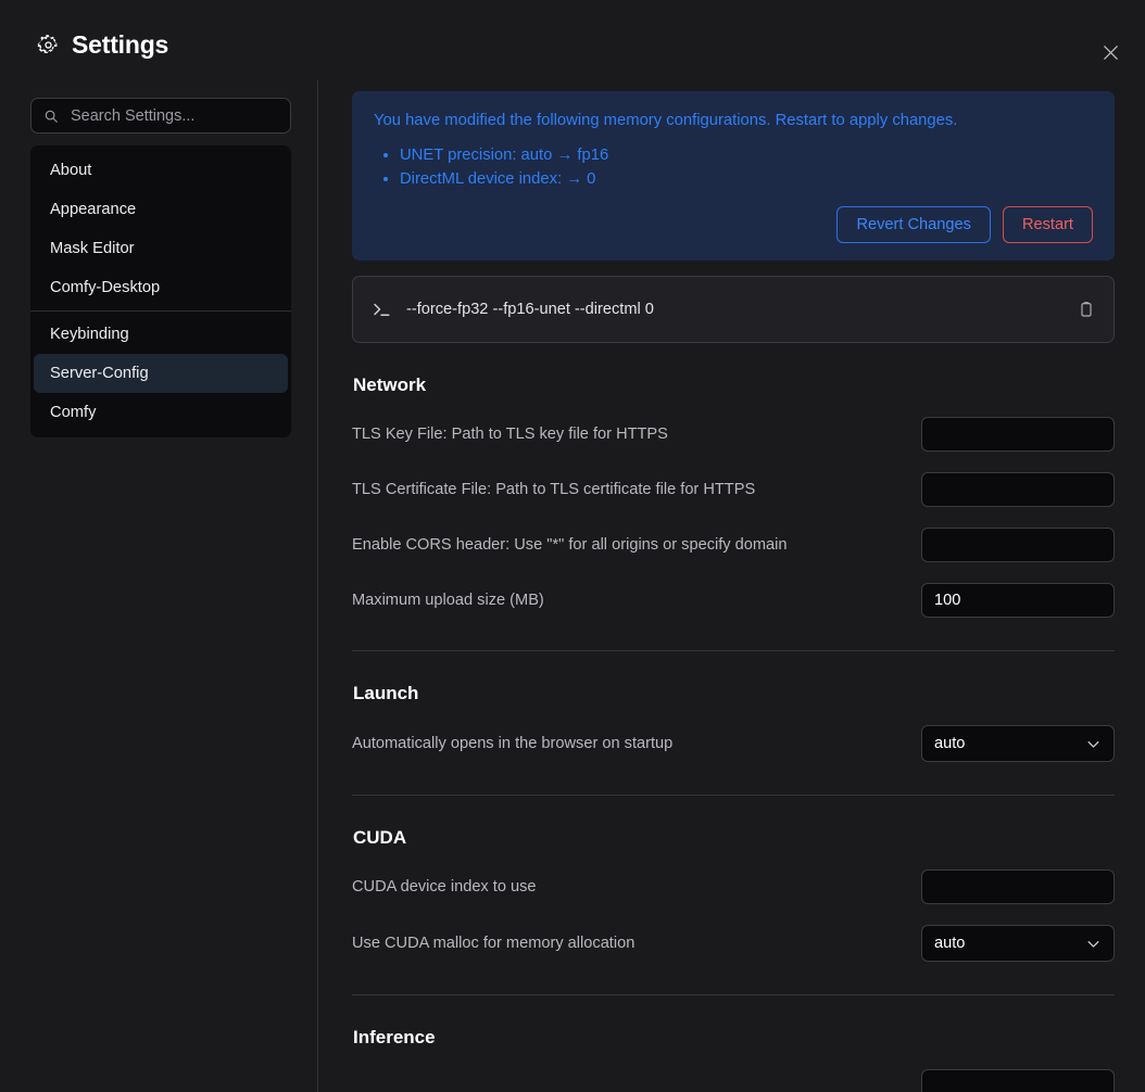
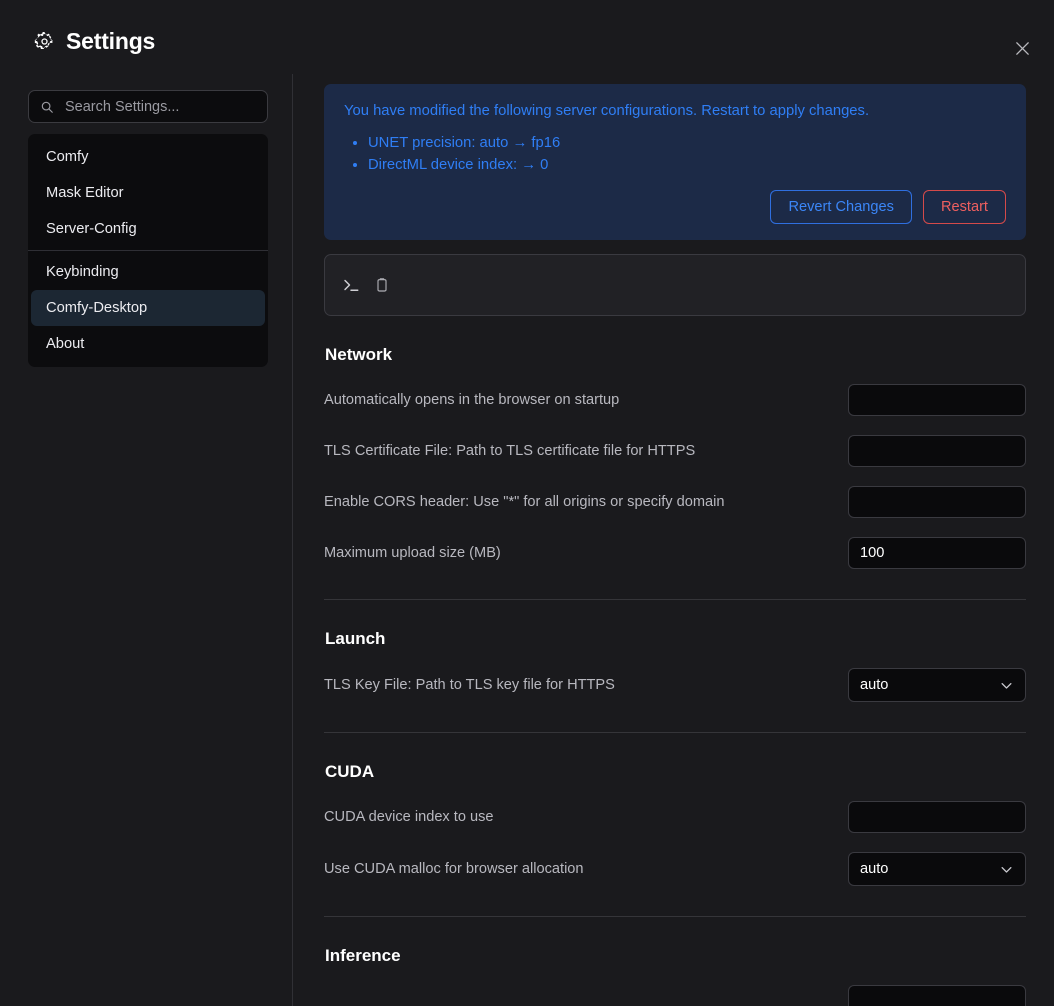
  Settings
  Search Settings...
- About
+ Comfy
- Appearance
  Mask Editor
- Comfy-Desktop
+ Server-Config
  Keybinding
- Server-Config
+ Comfy-Desktop
- Comfy
+ About
- You have modified the following memory configurations. Restart to apply changes.
+ You have modified the following server configurations. Restart to apply changes.
  UNET precision: auto → fp16
  DirectML device index: → 0
  Revert Changes
  Restart
- --force-fp32 --fp16-unet --directml 0
  Network
- TLS Key File: Path to TLS key file for HTTPS
+ Automatically opens in the browser on startup
  TLS Certificate File: Path to TLS certificate file for HTTPS
  Enable CORS header: Use "*" for all origins or specify domain
  Maximum upload size (MB)
  100
  Launch
- Automatically opens in the browser on startup
+ TLS Key File: Path to TLS key file for HTTPS
  auto
  CUDA
  CUDA device index to use
- Use CUDA malloc for memory allocation
+ Use CUDA malloc for browser allocation
  auto
  Inference
